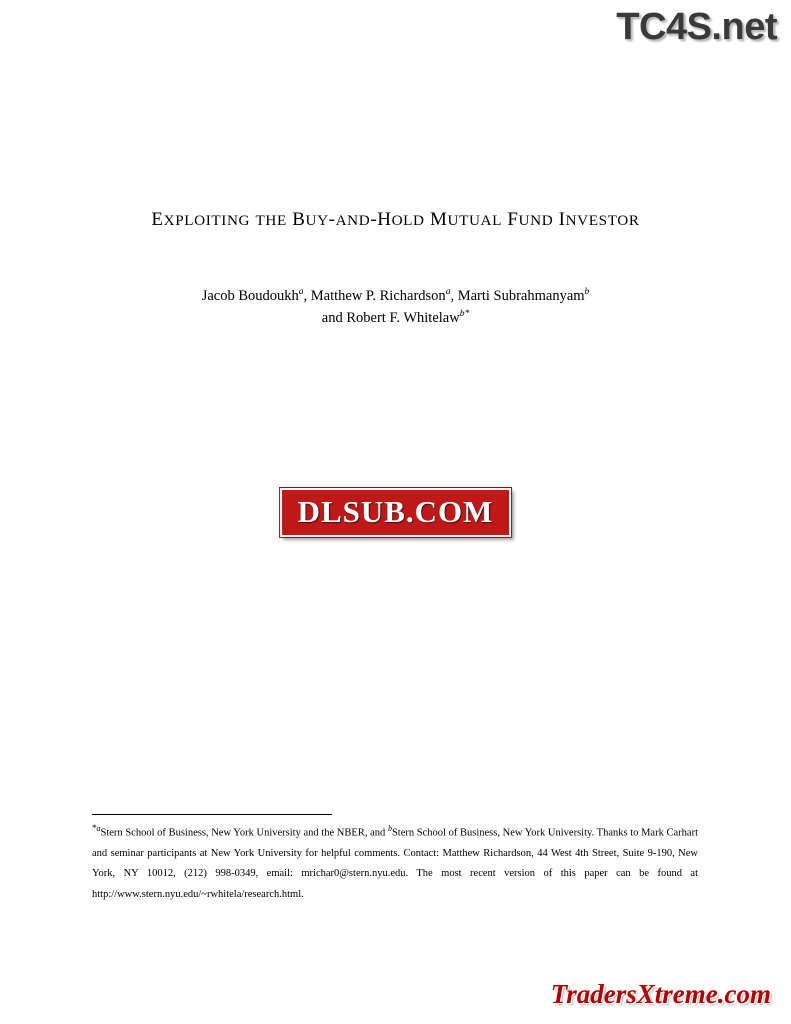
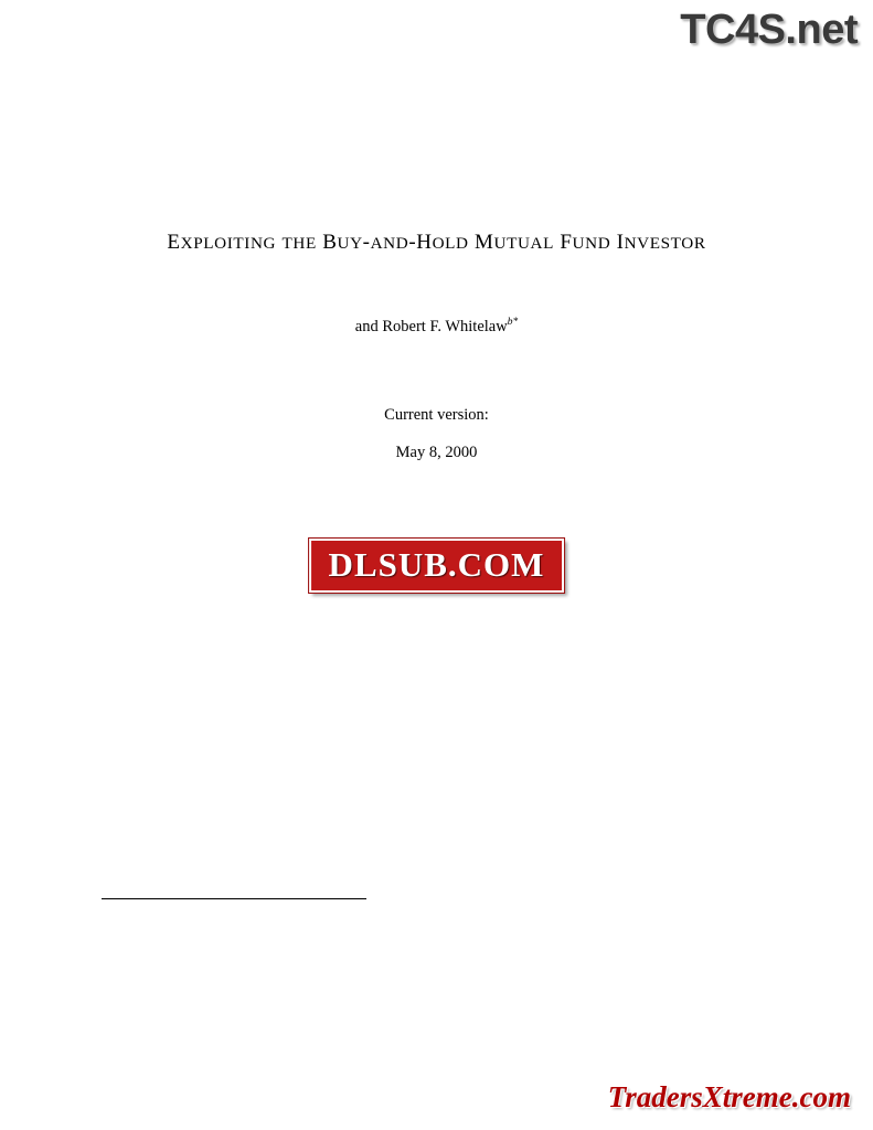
  TC4S.net
  EXPLOITING THE BUY-AND-HOLD MUTUAL FUND INVESTOR
- Jacob Boudoukha, Matthew P. Richardsona, Marti Subrahmanyamb
  and Robert F. Whitelawb*
+ Current version:
+ May 8, 2000
  DLSUB.COM
- *aStern School of Business, New York University and the NBER, and bStern School of Business, New York University. Thanks to Mark Carhart and seminar participants at New York University for helpful comments. Contact: Matthew Richardson, 44 West 4th Street, Suite 9-190, New York, NY 10012, (212) 998-0349, email: mrichar0@stern.nyu.edu. The most recent version of this paper can be found at http://www.stern.nyu.edu/~rwhitela/research.html.
  TradersXtreme.com
